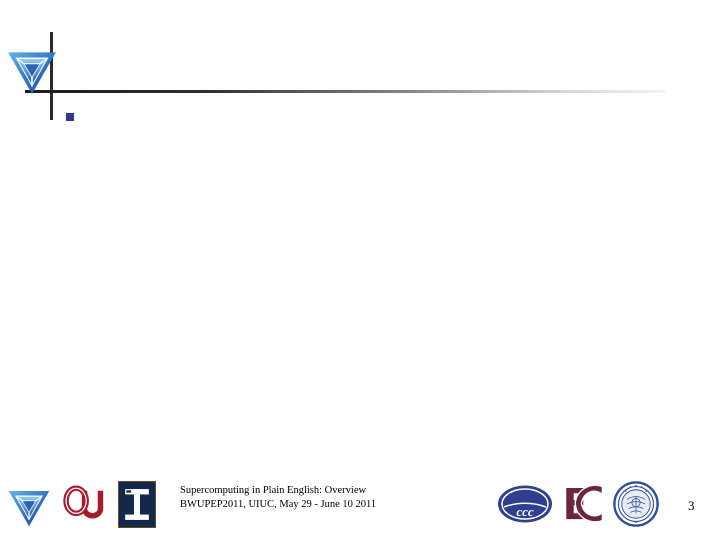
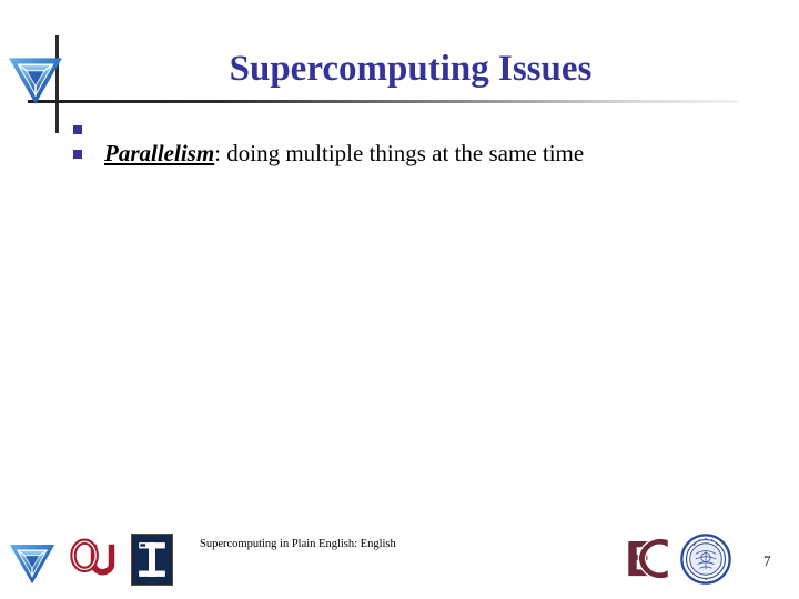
+ Supercomputing Issues
+ Parallelism: doing multiple things at the same time
- Supercomputing in Plain English: Overview
+ Supercomputing in Plain English: English
- BWUPEP2011, UIUC, May 29 - June 10 2011
- ccc
- 3
+ 7
